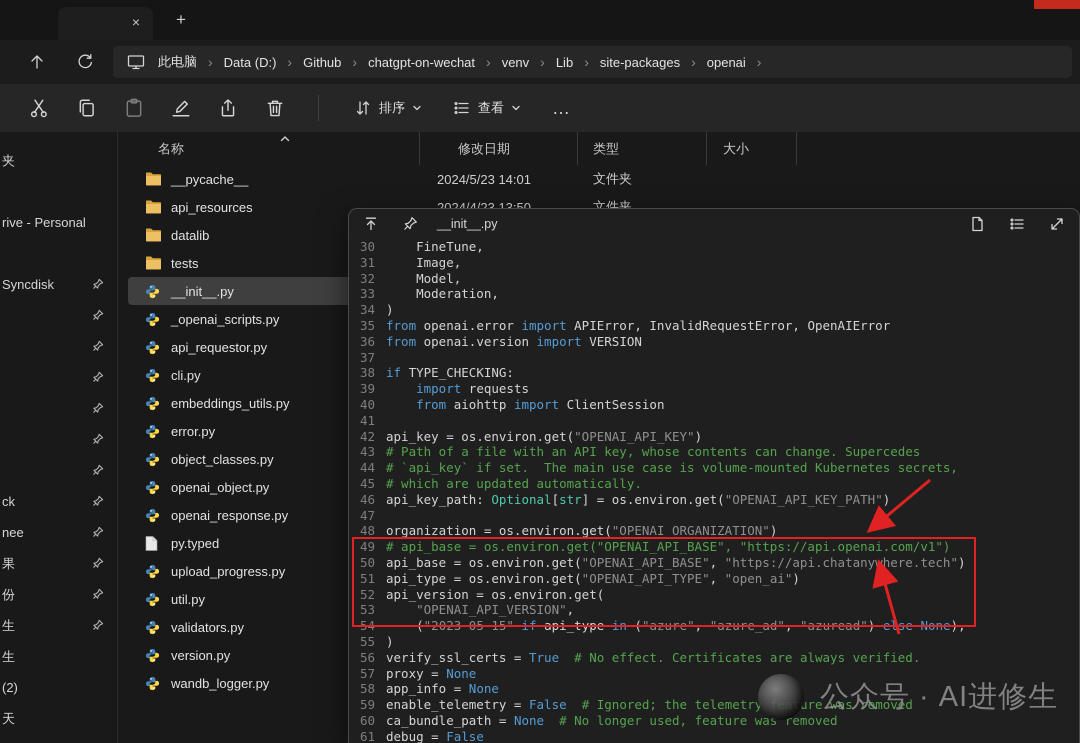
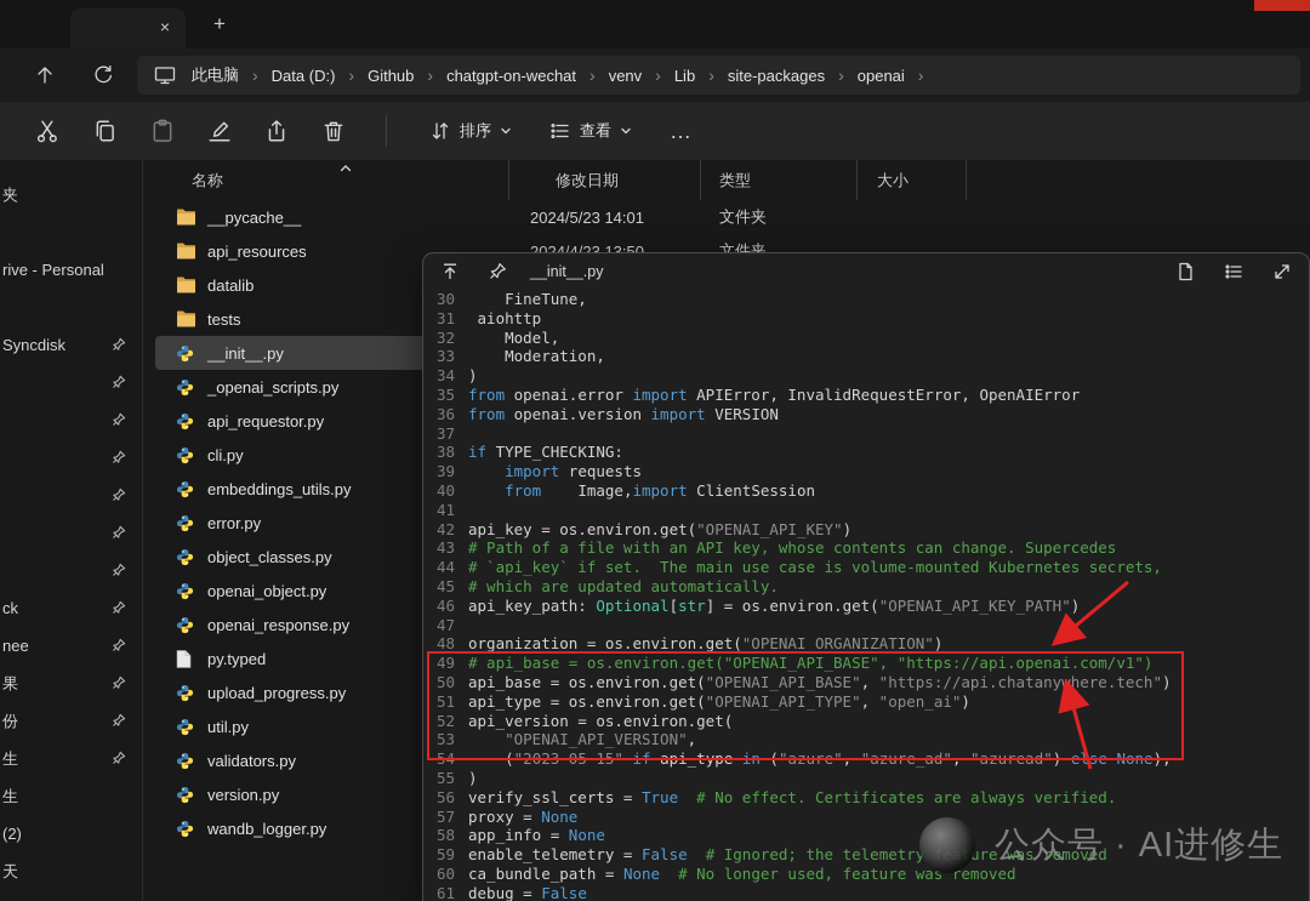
  ×
  +
  此电脑
  ›
  Data (D:)
  ›
  Github
  ›
  chatgpt-on-wechat
  ›
  venv
  ›
  Lib
  ›
  site-packages
  ›
  openai
  ›
  排序
  查看
  …
  夹
  rive - Personal
  Syncdisk
  ck
  nee
  果
  份
  生
  生
  (2)
  天
  名称
  修改日期
  类型
  大小
  __pycache__
  2024/5/23 14:01
  文件夹
  api_resources
  2024/4/23 13:50
  文件夹
  datalib
  tests
  __init__.py
  _openai_scripts.py
  api_requestor.py
  cli.py
  embeddings_utils.py
  error.py
  object_classes.py
  openai_object.py
  openai_response.py
  py.typed
  upload_progress.py
  util.py
  validators.py
  version.py
  wandb_logger.py
  __init__.py
  30 FineTune,
- 31 Image,
+ 31 aiohttp
  32 Model,
  33 Moderation,
  34 )
  35 from openai.error import APIError, InvalidRequestError, OpenAIError
  36 from openai.version import VERSION
  37
  38 if TYPE_CHECKING:
  39 import requests
- 40 from aiohttp import ClientSession
+ 40 from Image,import ClientSession
  41
  42 api_key = os.environ.get("OPENAI_API_KEY")
  43 # Path of a file with an API key, whose contents can change. Supercedes
  44 # `api_key` if set. The main use case is volume-mounted Kubernetes secrets,
  45 # which are updated automatically.
  46 api_key_path: Optional[str] = os.environ.get("OPENAI_API_KEY_PATH")
  47
  48 organization = os.environ.get("OPENAI_ORGANIZATION")
  49 # api_base = os.environ.get("OPENAI_API_BASE", "https://api.openai.com/v1")
  50 api_base = os.environ.get("OPENAI_API_BASE", "https://api.chatanyhere.tech")
  51 api_type = os.environ.get("OPENAI_API_TYPE", "open_ai")
  52 api_version = os.environ.get(
  53 "OPENAI_API_VERSION",
  54 ("2023-05-15" if api_type in ("azure", "azure_ad", "azuread") else None),
  55 )
  56 verify_ssl_certs = True # No effect. Certificates are always verified.
  57 proxy = None
  58 app_info = None
  59 enable_telemetry = False # Ignored; the telemetry feature was removed
  60 ca_bundle_path = None # No longer used, feature was removed
  61 debug = False
  公众号 · AI进修生
